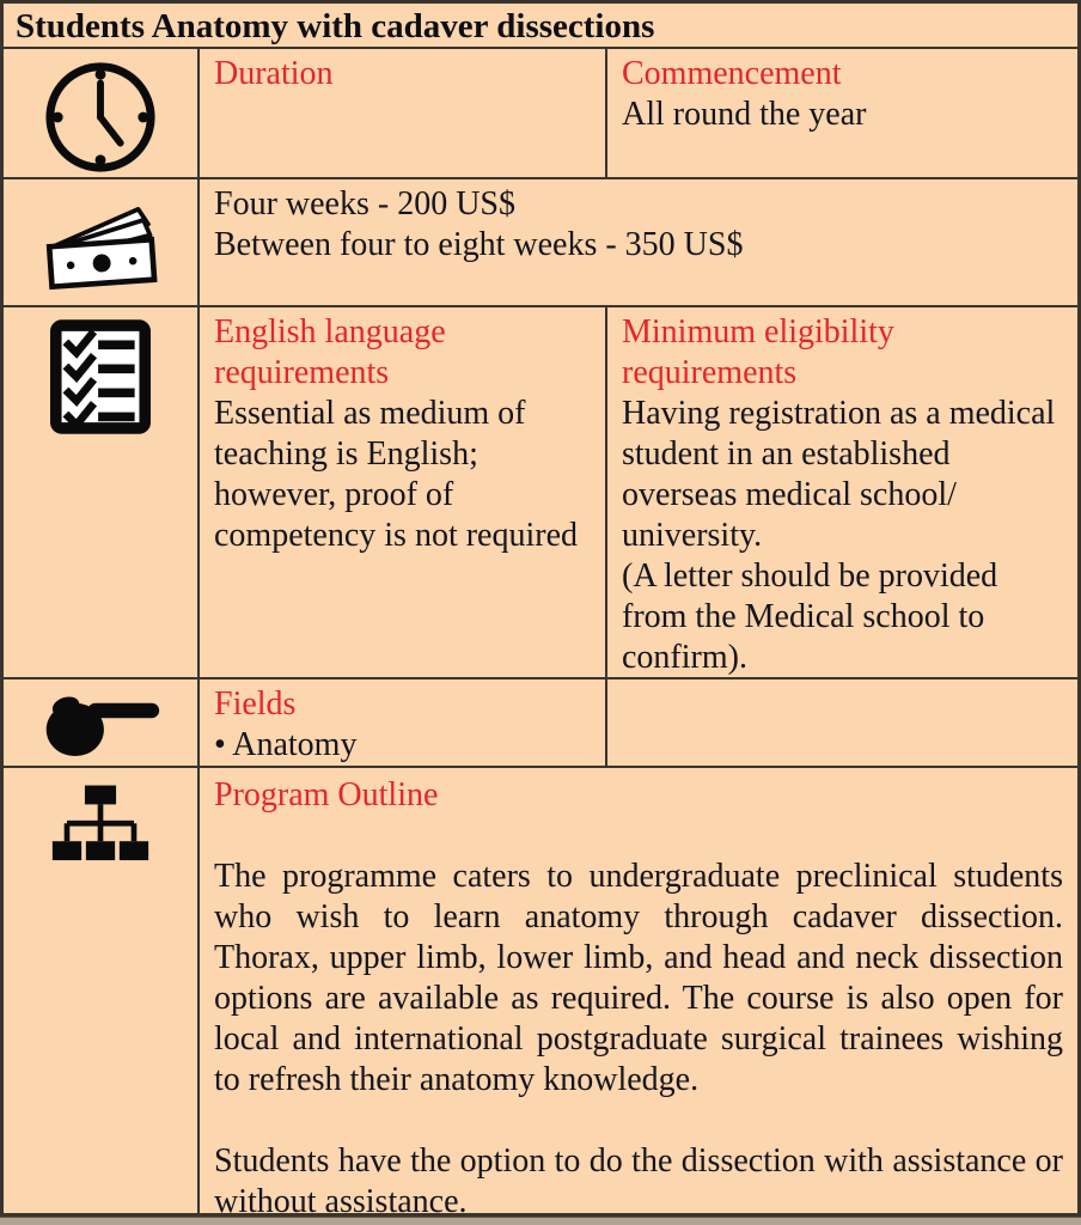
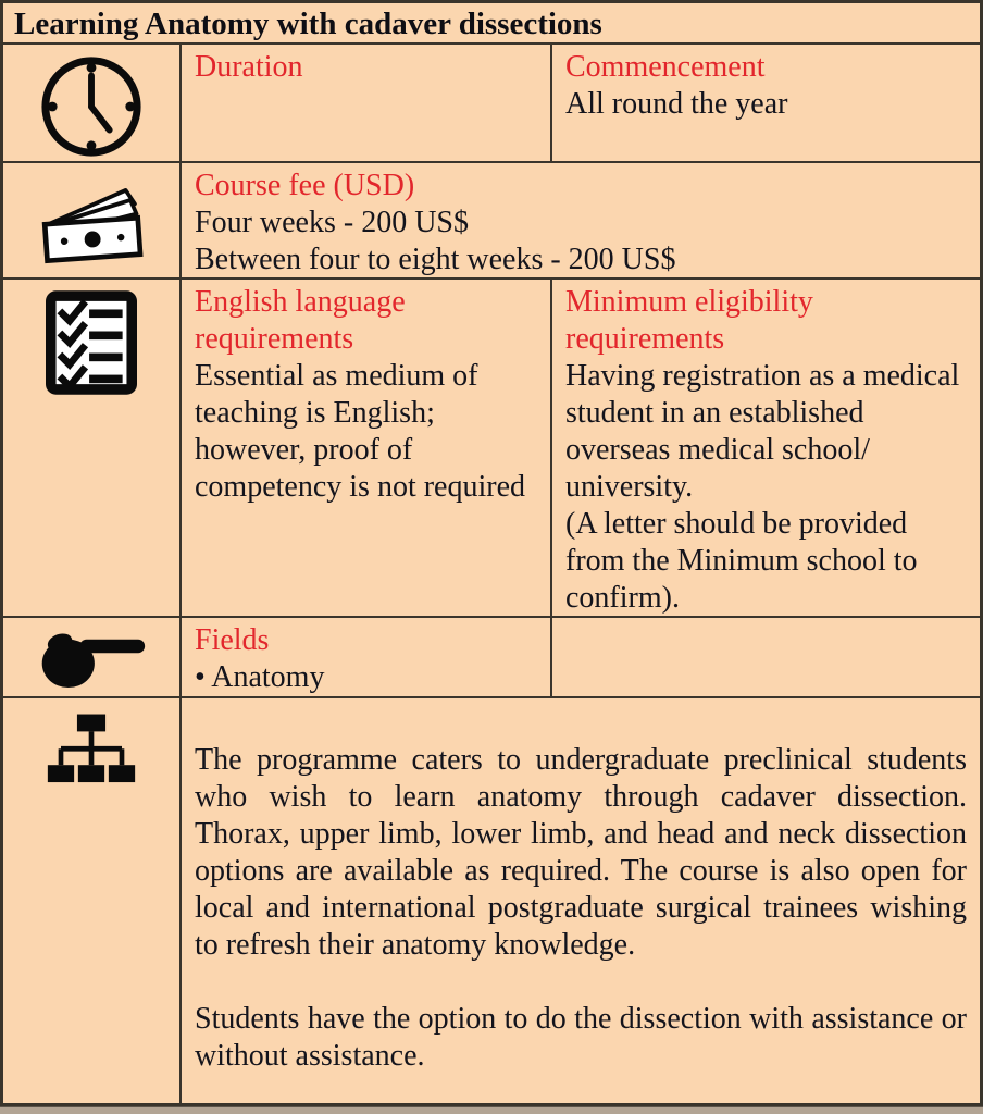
- Students Anatomy with cadaver dissections
+ Learning Anatomy with cadaver dissections
  Duration
  Commencement
  All round the year
+ Course fee (USD)
  Four weeks - 200 US$
- Between four to eight weeks - 350 US$
+ Between four to eight weeks - 200 US$
  English language requirements
  Essential as medium of teaching is English; however, proof of competency is not required
  Minimum eligibility requirements
  Having registration as a medical student in an established overseas medical school/ university.
- (A letter should be provided from the Medical school to confirm).
+ (A letter should be provided from the Minimum school to confirm).
  Fields
  • Anatomy
- Program Outline
  The programme caters to undergraduate preclinical students who wish to learn anatomy through cadaver dissection. Thorax, upper limb, lower limb, and head and neck dissection options are available as required. The course is also open for local and international postgraduate surgical trainees wishing to refresh their anatomy knowledge.
  Students have the option to do the dissection with assistance or without assistance.
